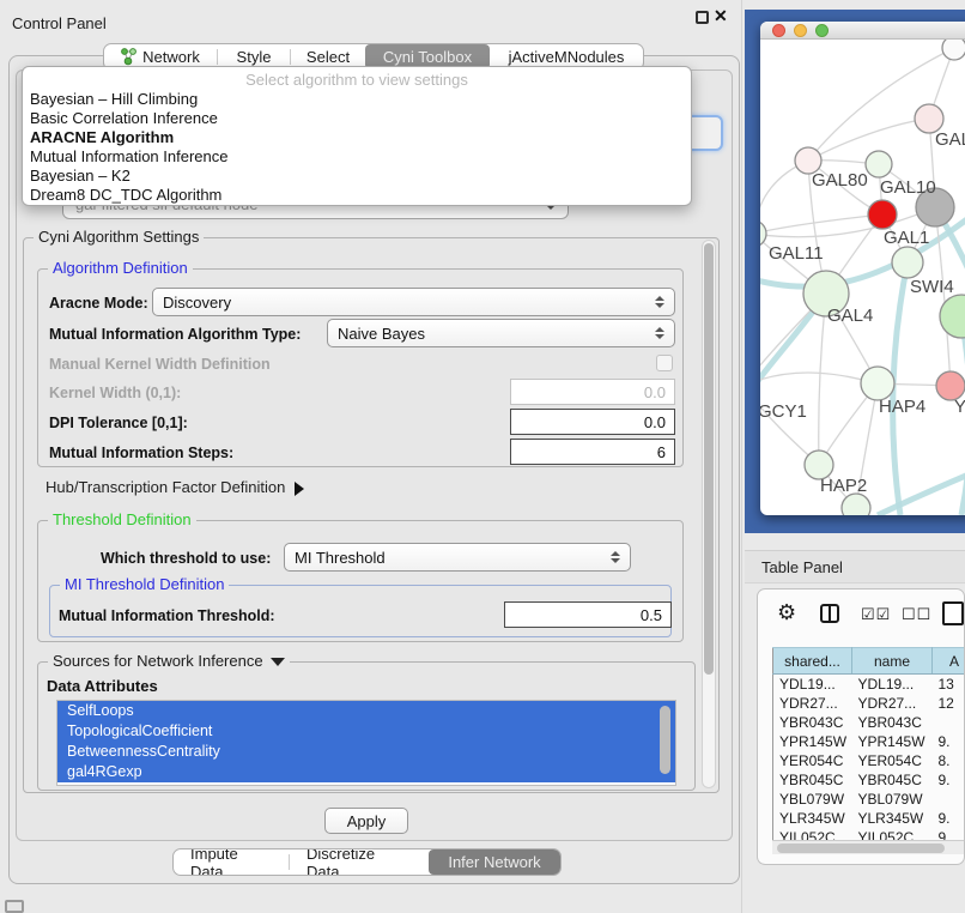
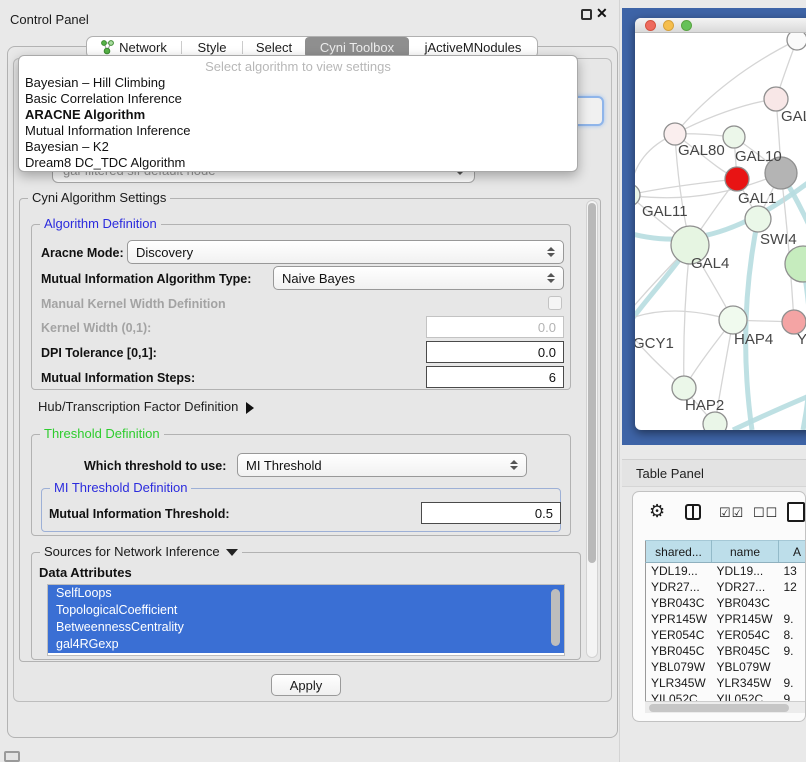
  Control Panel
  ✕
  Network
  Style
  Select
  Cyni Toolbox
  jActiveMNodules
  Select algorithm to view settings
  Bayesian – Hill Climbing
  Basic Correlation Inference
  ARACNE Algorithm
  Mutual Information Inference
  Bayesian – K2
  Dream8 DC_TDC Algorithm
  Cyni Algorithm Settings
  Algorithm Definition
  Aracne Mode:
  Discovery
  Mutual Information Algorithm Type:
  Naive Bayes
  Manual Kernel Width Definition
  Kernel Width (0,1):
  0.0
  DPI Tolerance [0,1]:
  0.0
  Mutual Information Steps:
  6
  Hub/Transcription Factor Definition
  Threshold Definition
  Which threshold to use:
  MI Threshold
  MI Threshold Definition
  Mutual Information Threshold:
  0.5
  Sources for Network Inference
  Data Attributes
  SelfLoops
  TopologicalCoefficient
  BetweennessCentrality
  gal4RGexp
  Apply
- Impute Data
- Discretize Data
- Infer Network
  GAL80
  GAL10
  GAL1
  GAL11
  SWI4
  GAL4
  GCY1
  HAP4
  Y
  HAP2
  Table Panel
  ⚙
  ☑☑
  ☐☐
  shared...	name	A
  YDL19...	YDL19...	13
  YDR27...	YDR27...	12
  YBR043C	YBR043C
  YPR145W	YPR145W	9.
  YER054C	YER054C	8.
  YBR045C	YBR045C	9.
  YBL079W	YBL079W
  YLR345W	YLR345W	9.
  YIL052C	YIL052C	9.
